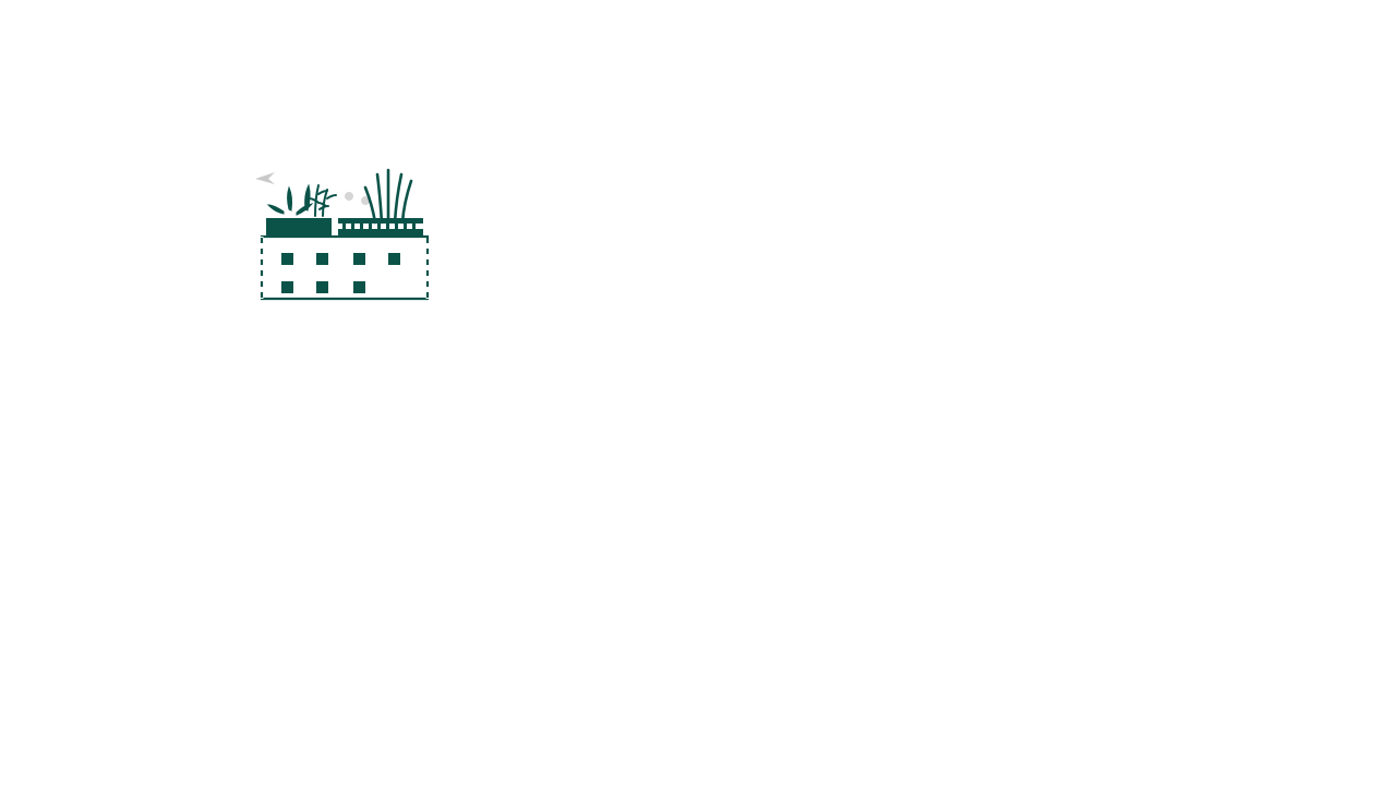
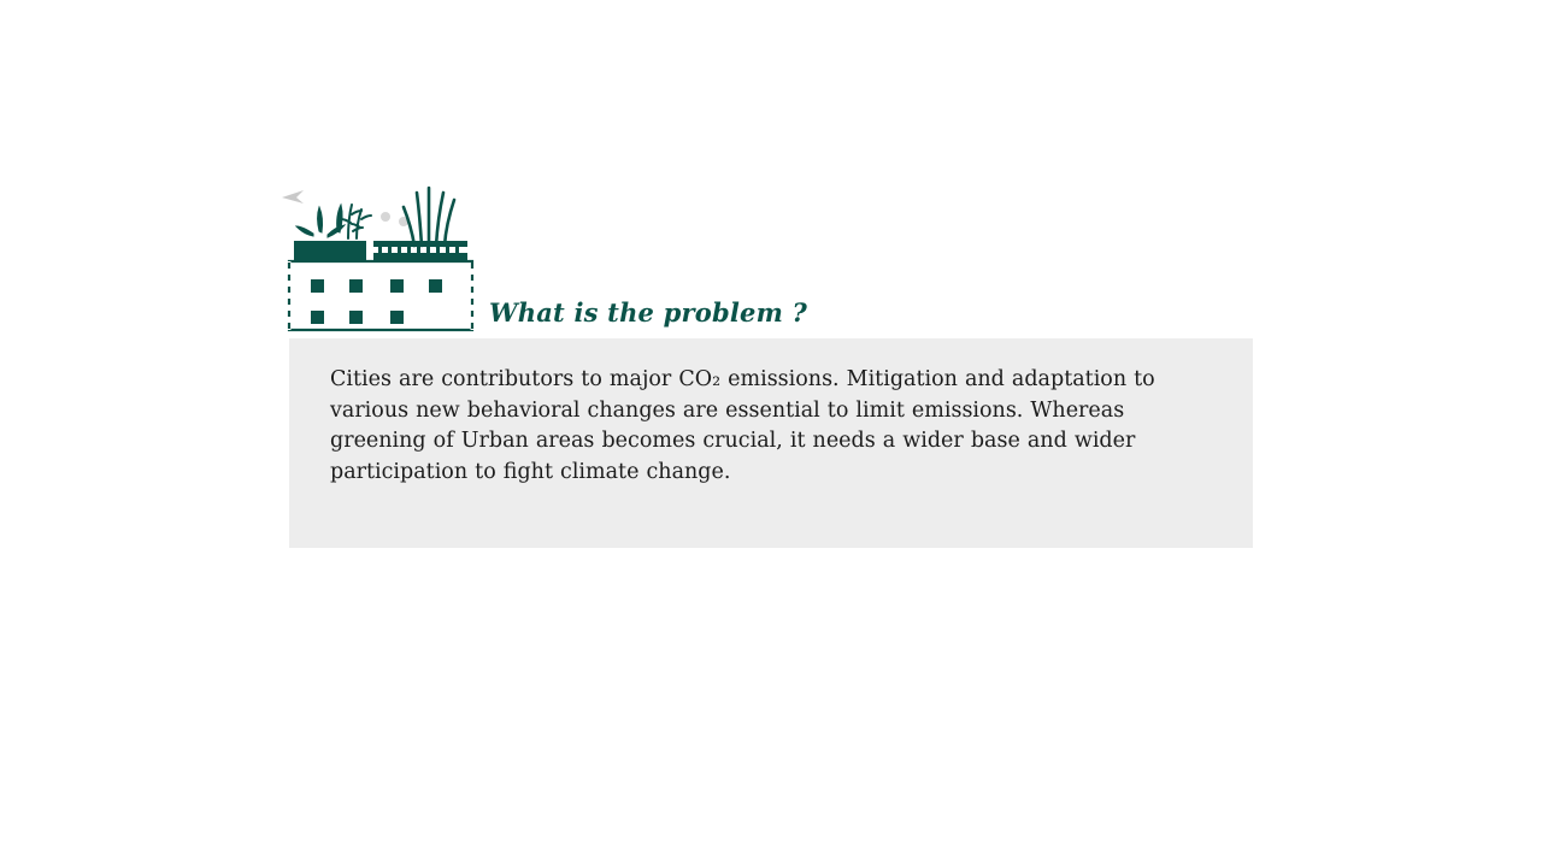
+ What is the problem ?
+ Cities are contributors to major CO₂ emissions. Mitigation and adaptation to various new behavioral changes are essential to limit emissions. Whereas greening of Urban areas becomes crucial, it needs a wider base and wider participation to fight climate change.
